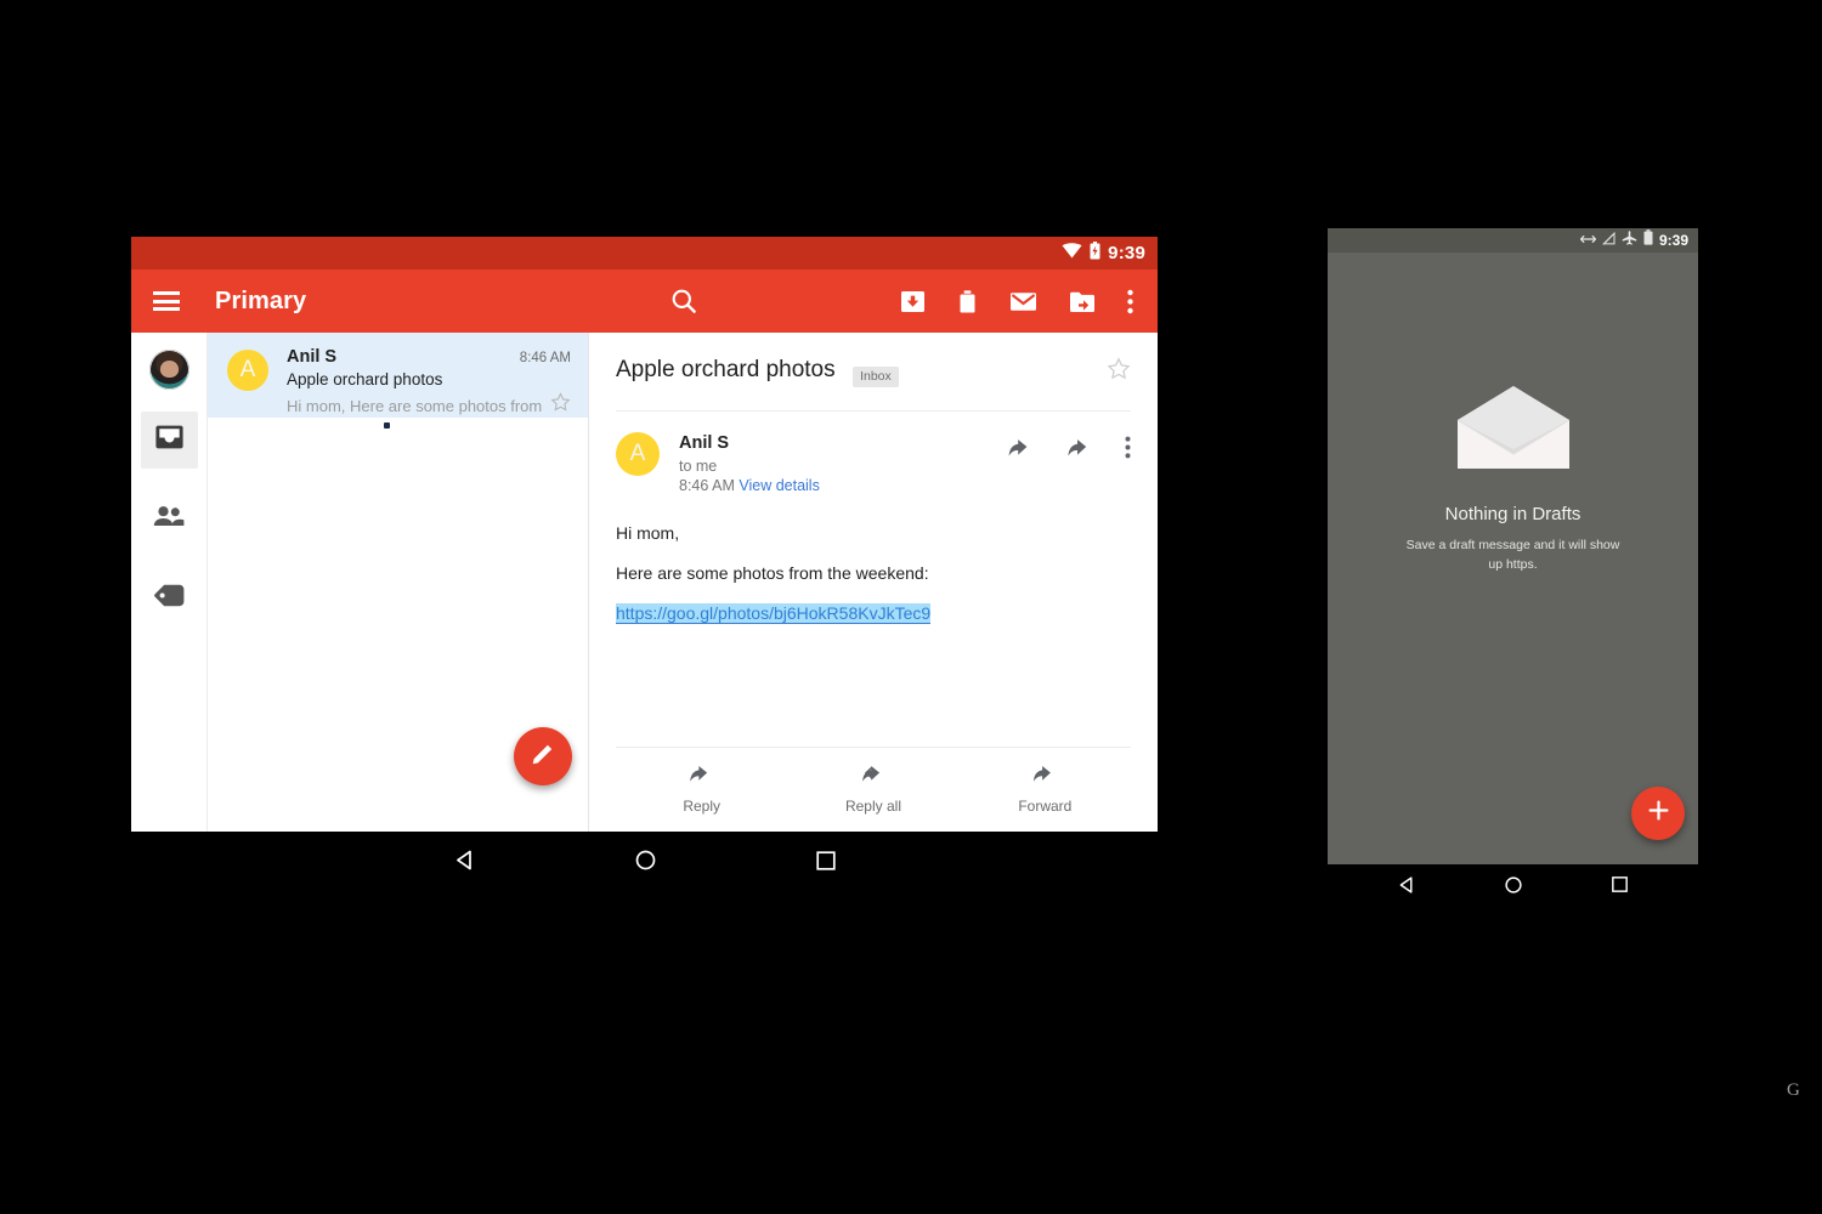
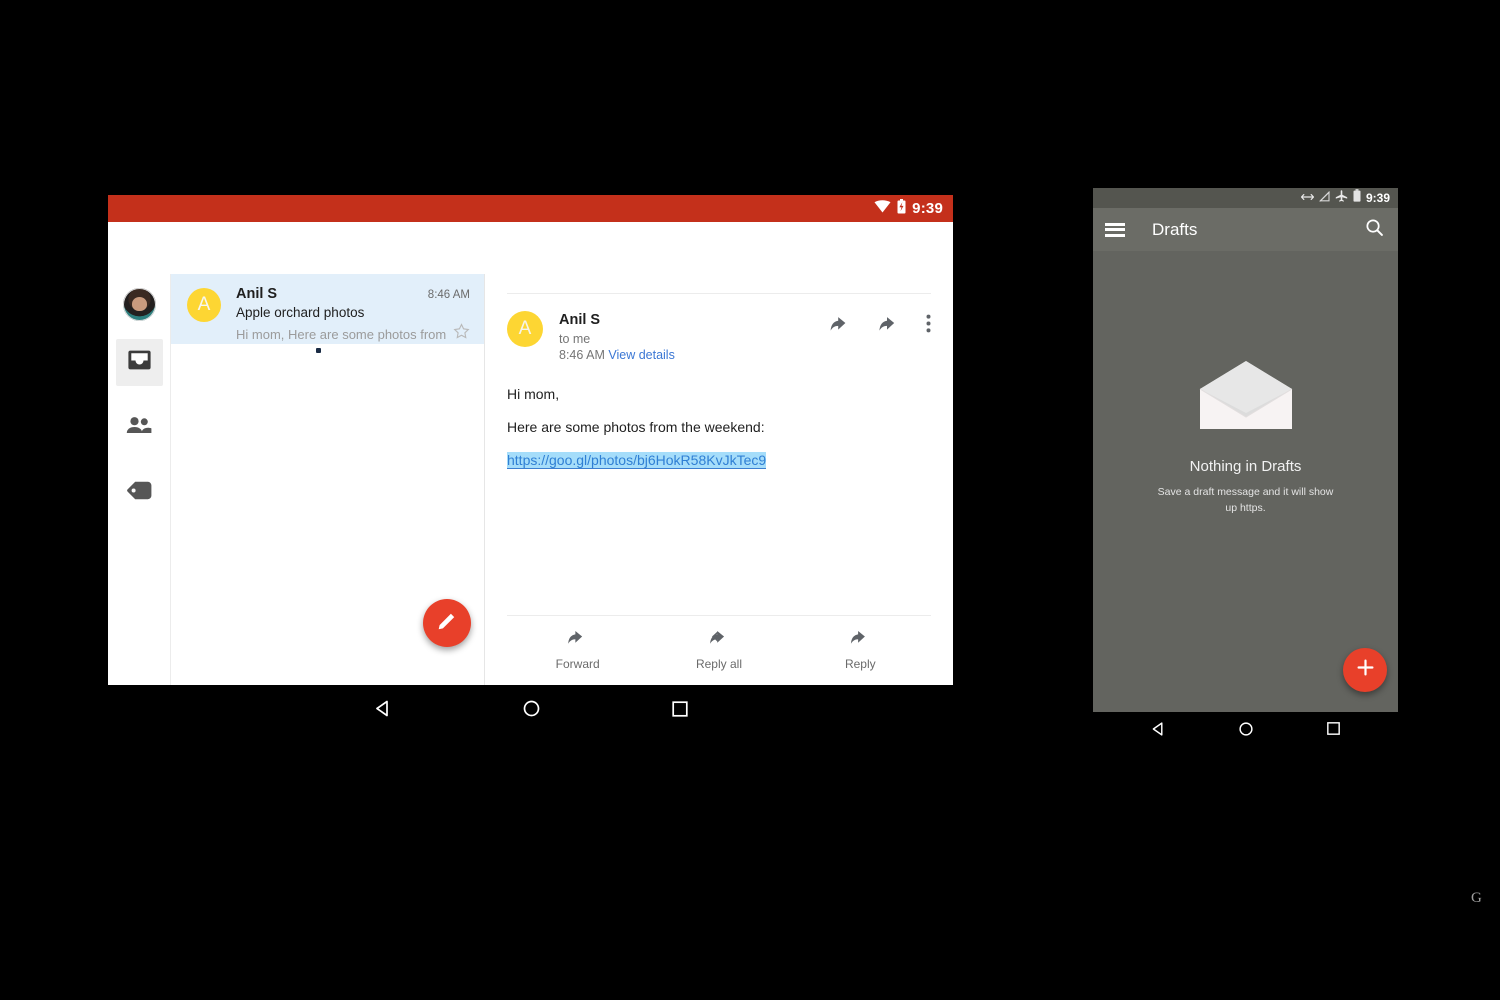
  9:39
- Primary
  A
  Anil S
  8:46 AM
  Apple orchard photos
  Hi mom, Here are some photos from
- Apple orchard photos Inbox
  A
  Anil S
  to me
  8:46 AM View details
  Hi mom,
  Here are some photos from the weekend:
  https://goo.gl/photos/bj6HokR58KvJkTec9
- Reply
+ Forward
  Reply all
- Forward
+ Reply
  9:39
+ Drafts
  Nothing in Drafts
  Save a draft message and it will show up https.
  G
